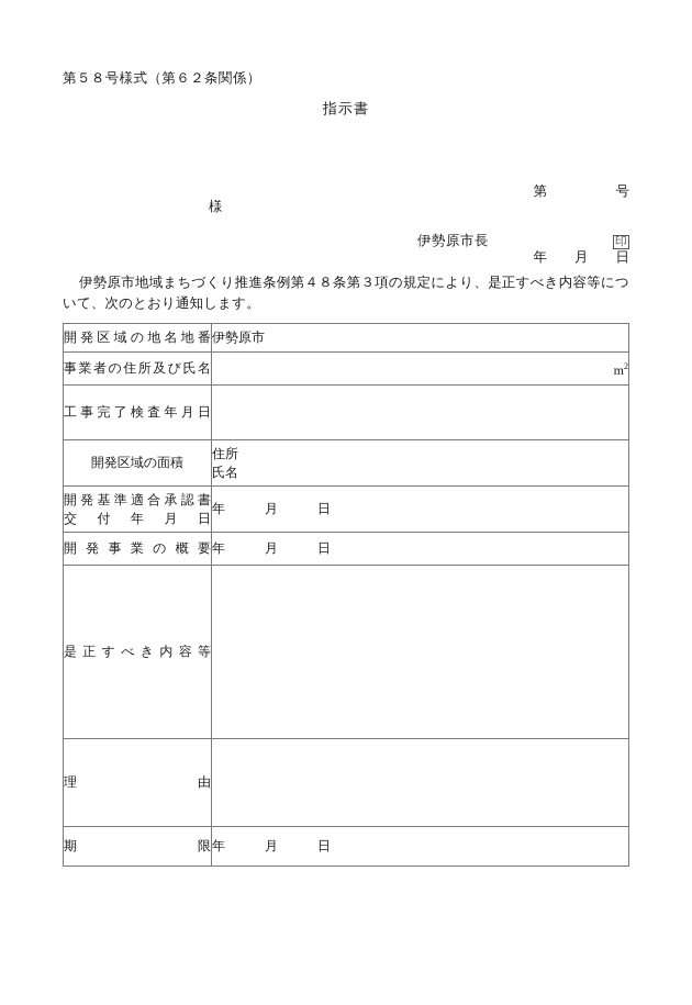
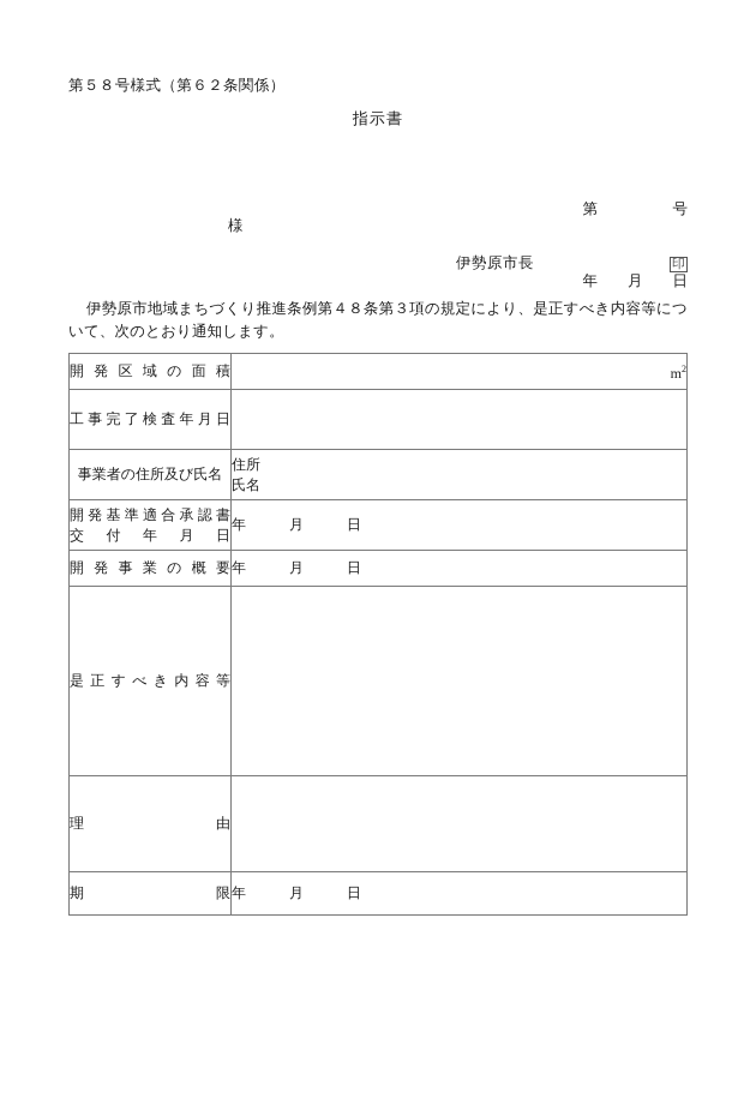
  第５８号様式（第６２条関係）
  指示書
  第 号
  年 月 日
  様
  伊勢原市長
  印
  伊勢原市地域まちづくり推進条例第４８条第３項の規定により、是正すべき内容等について、次のとおり通知します。
- 開発区域の地名地番	伊勢原市
- 事業者の住所及び氏名	m2
+ 開発区域の面積	m2
  工事完了検査年月日
- 開発区域の面積	住所 氏名
+ 事業者の住所及び氏名	住所 氏名
  開発基準適合承認書 交付年月日	年 月 日
  開発事業の概要	年 月 日
  是正すべき内容等
  理由
  期限	年 月 日
